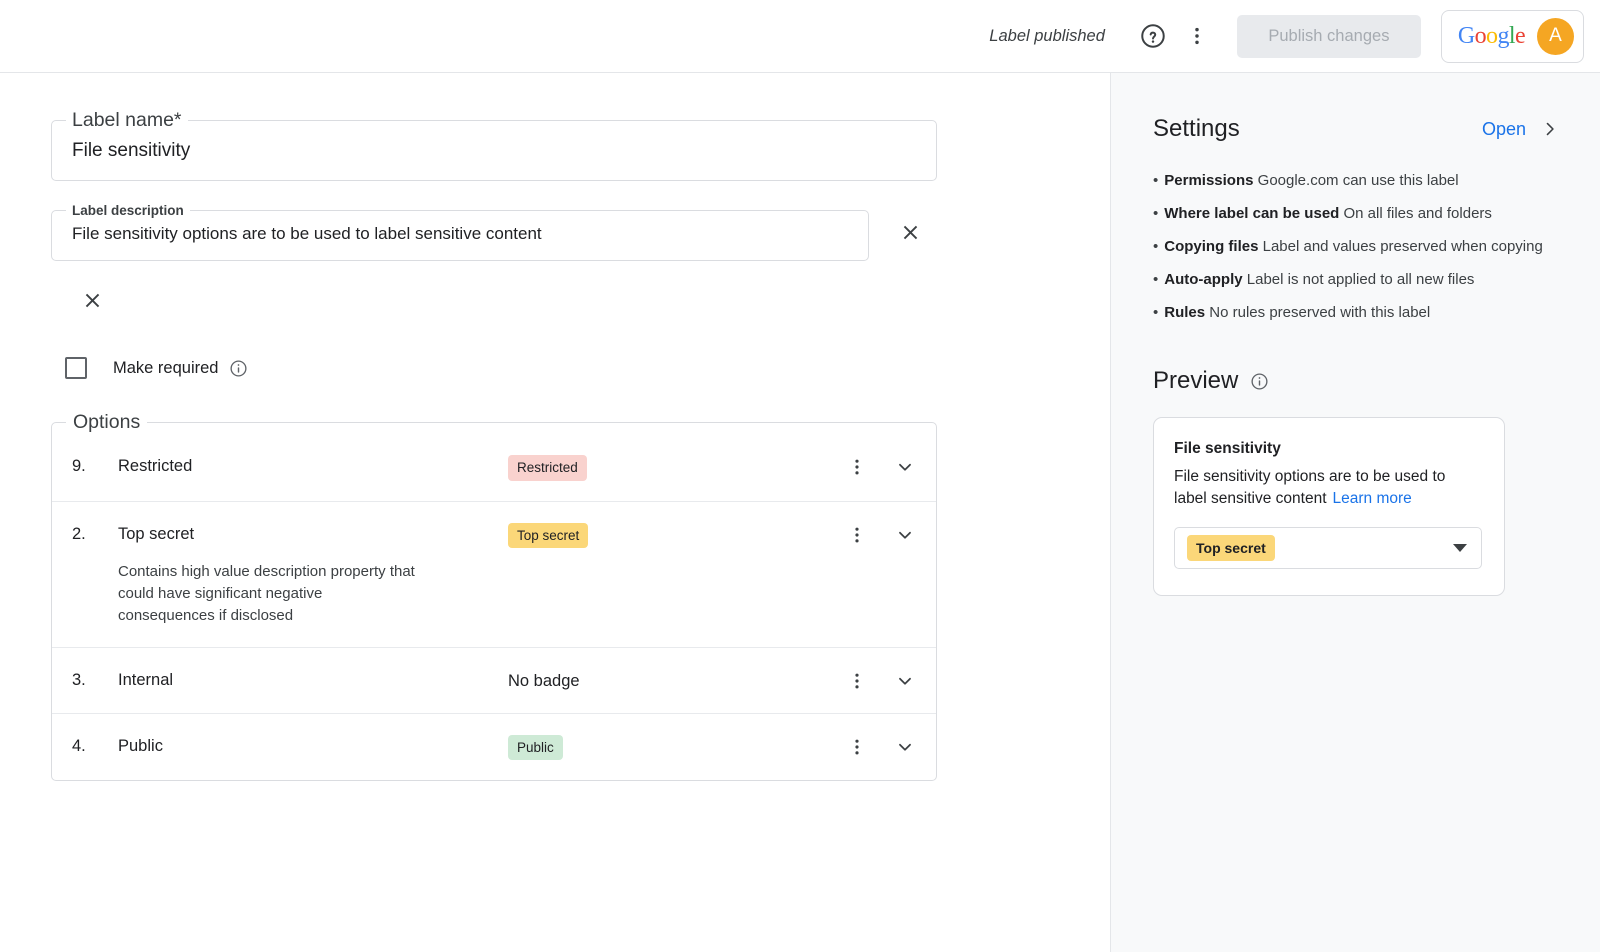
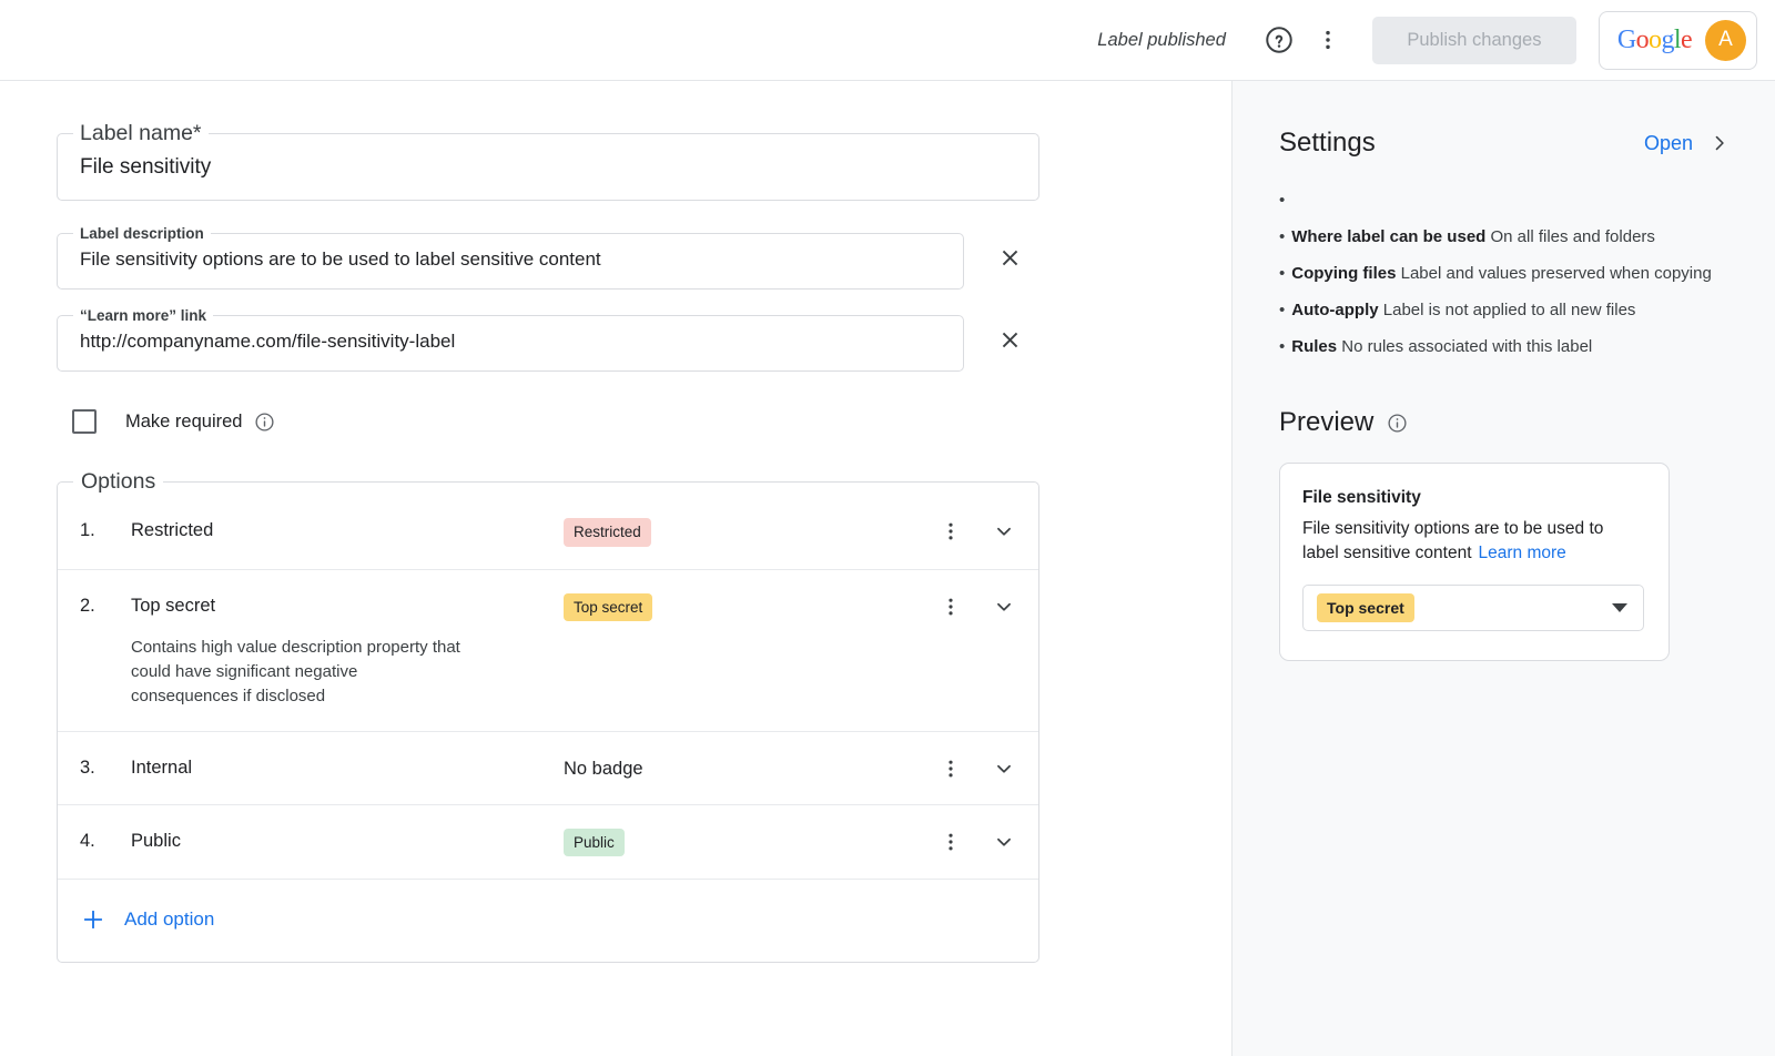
  Label published
  Publish changes
  Google
  A
  Label name*
  File sensitivity
  Label description
  File sensitivity options are to be used to label sensitive content
+ “Learn more” link
+ http://companyname.com/file-sensitivity-label
  Make required
  Options
- 9.
+ 1.
  Restricted
  Restricted
  2.
  Top secret
  Contains high value description property that could have significant negative consequences if disclosed
  Top secret
  3.
  Internal
  No badge
  4.
  Public
  Public
+ Add option
  Settings
  Open
  •
- Permissions Google.com can use this label
  •
  Where label can be used On all files and folders
  •
  Copying files Label and values preserved when copying
  •
  Auto-apply Label is not applied to all new files
  •
- Rules No rules preserved with this label
+ Rules No rules associated with this label
  Preview
  File sensitivity
  File sensitivity options are to be used to label sensitive content Learn more
  Top secret
